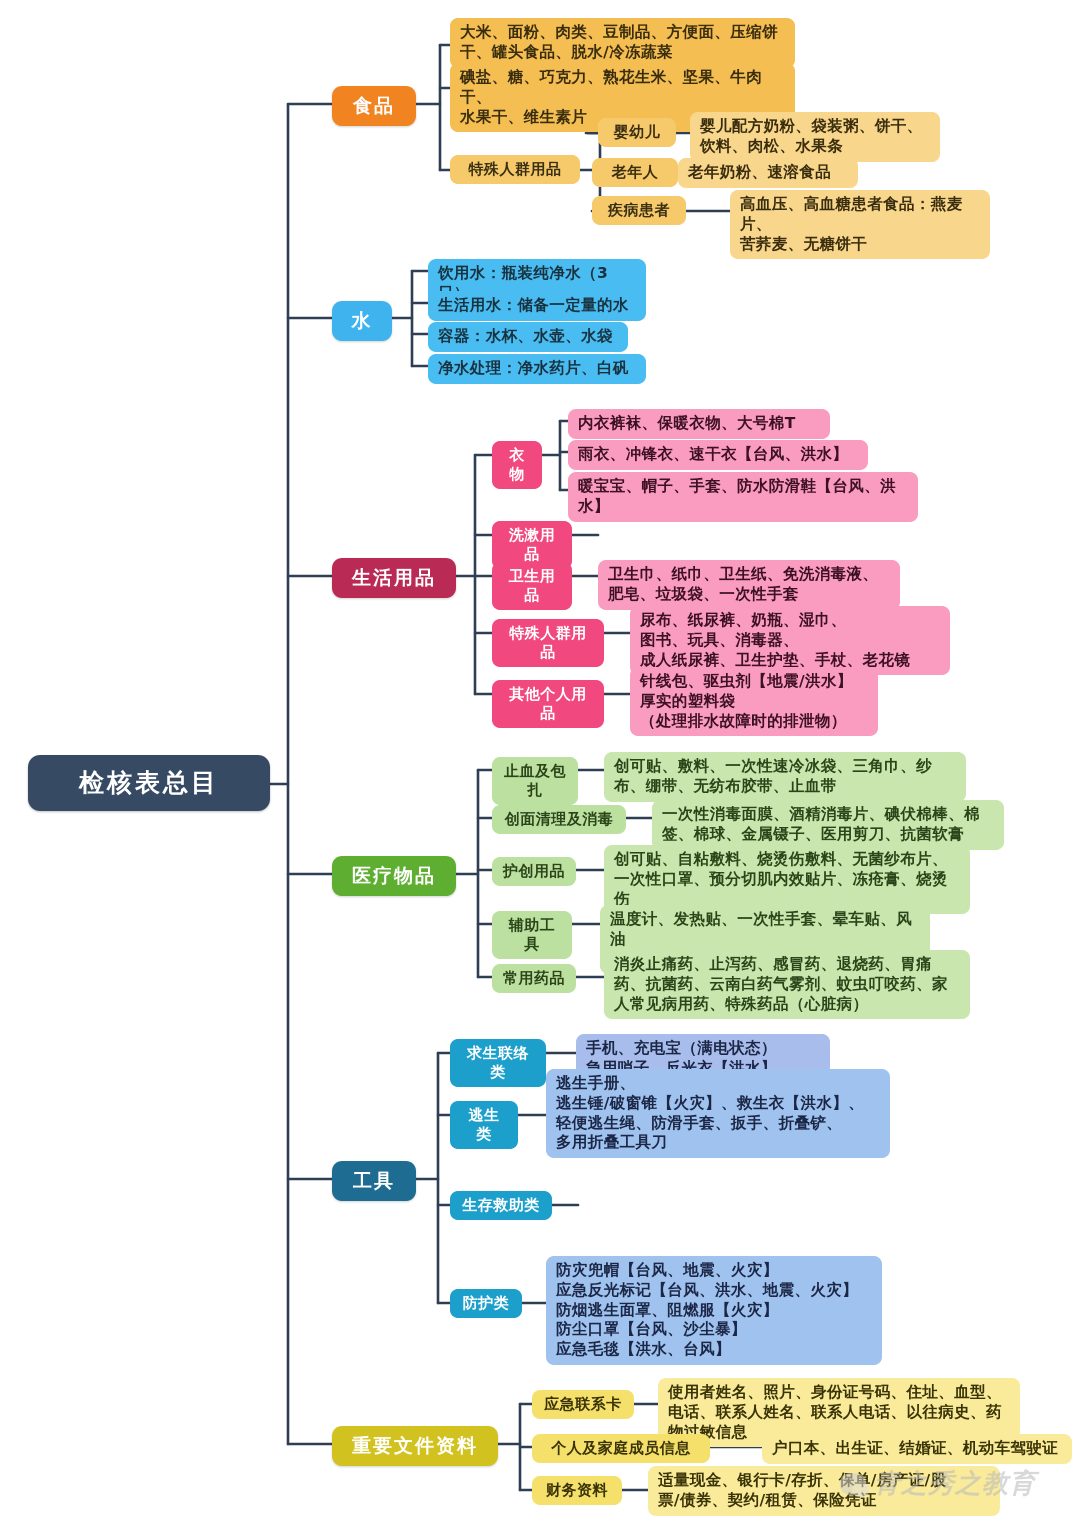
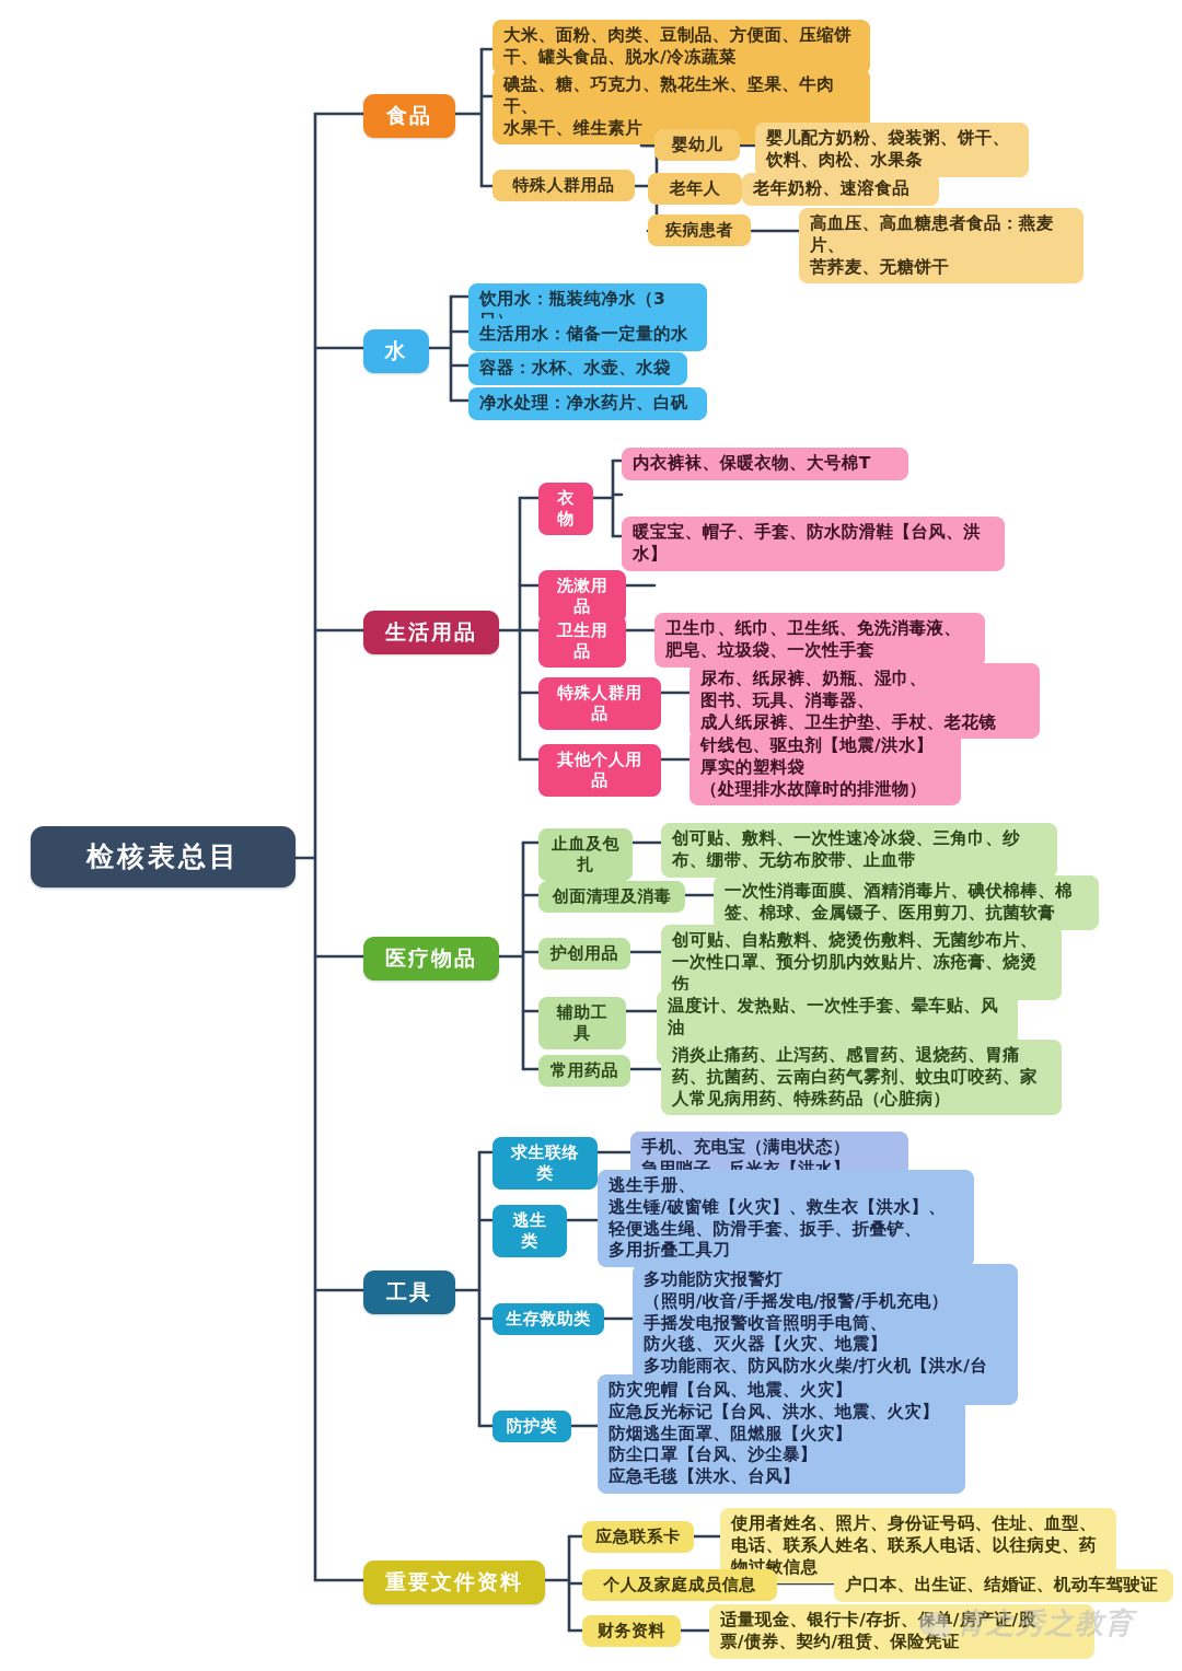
  检核表总目
  食品
  大米、面粉、肉类、豆制品、方便面、压缩饼
  干、罐头食品、脱水/冷冻蔬菜
  碘盐、糖、巧克力、熟花生米、坚果、牛肉干、
  水果干、维生素片
  特殊人群用品
  婴幼儿
  婴儿配方奶粉、袋装粥、饼干、
  饮料、肉松、水果条
  老年人
  老年奶粉、速溶食品
  疾病患者
  高血压、高血糖患者食品：燕麦片、
  苦荞麦、无糖饼干
  水
  饮用水：瓶装纯净水（3
  生活用水：储备一定量的水
  容器：水杯、水壶、水袋
  净水处理：净水药片、白矾
  生活用品
  衣物
  内衣裤袜、保暖衣物、大号棉T
- 雨衣、冲锋衣、速干衣【台风、洪水】
  暖宝宝、帽子、手套、防水防滑鞋【台风、洪
  水】
  洗漱用品
  卫生用品
  卫生巾、纸巾、卫生纸、免洗消毒液、
  肥皂、垃圾袋、一次性手套
  特殊人群用品
  尿布、纸尿裤、奶瓶、湿巾、
  图书、玩具、消毒器、
  成人纸尿裤、卫生护垫、手杖、老花镜
  其他个人用品
  针线包、驱虫剂【地震/洪水】
  厚实的塑料袋
  （处理排水故障时的排泄物）
  医疗物品
  止血及包扎
  创可贴、敷料、一次性速冷冰袋、三角巾、纱
  布、绷带、无纺布胶带、止血带
  创面清理及消毒
  一次性消毒面膜、酒精消毒片、碘伏棉棒、棉
  签、棉球、金属镊子、医用剪刀、抗菌软膏
  护创用品
  创可贴、自粘敷料、烧烫伤敷料、无菌纱布片、
  一次性口罩、预分切肌内效贴片、冻疮膏、烧烫
  伤
  辅助工具
  温度计、发热贴、一次性手套、晕车贴、风油
  常用药品
  消炎止痛药、止泻药、感冒药、退烧药、胃痛
  药、抗菌药、云南白药气雾剂、蚊虫叮咬药、家
  人常见病用药、特殊药品（心脏病）
  工具
  求生联络类
  手机、充电宝（满电状态）
  急用哨子、反光衣【洪水】
  逃生类
  逃生手册、
  逃生锤/破窗锥【火灾】、救生衣【洪水】、
  轻便逃生绳、防滑手套、扳手、折叠铲、
  多用折叠工具刀
  生存救助类
+ 多功能防灾报警灯
+ （照明/收音/手摇发电/报警/手机充电）
+ 手摇发电报警收音照明手电筒、
+ 防火毯、灭火器【火灾、地震】
+ 多功能雨衣、防风防水火柴/打火机【洪水/台
  防护类
  防灾兜帽【台风、地震、火灾】
  应急反光标记【台风、洪水、地震、火灾】
  防烟逃生面罩、阻燃服【火灾】
  防尘口罩【台风、沙尘暴】
  应急毛毯【洪水、台风】
  重要文件资料
  应急联系卡
  使用者姓名、照片、身份证号码、住址、血型、
  电话、联系人姓名、联系人电话、以往病史、药
  物过敏信息
  个人及家庭成员信息
  户口本、出生证、结婚证、机动车驾驶证
  财务资料
  适量现金、银行卡/存折、保单/房产证/股
  票/债券、契约/租赁、保险凭证
  青之秀之教育
